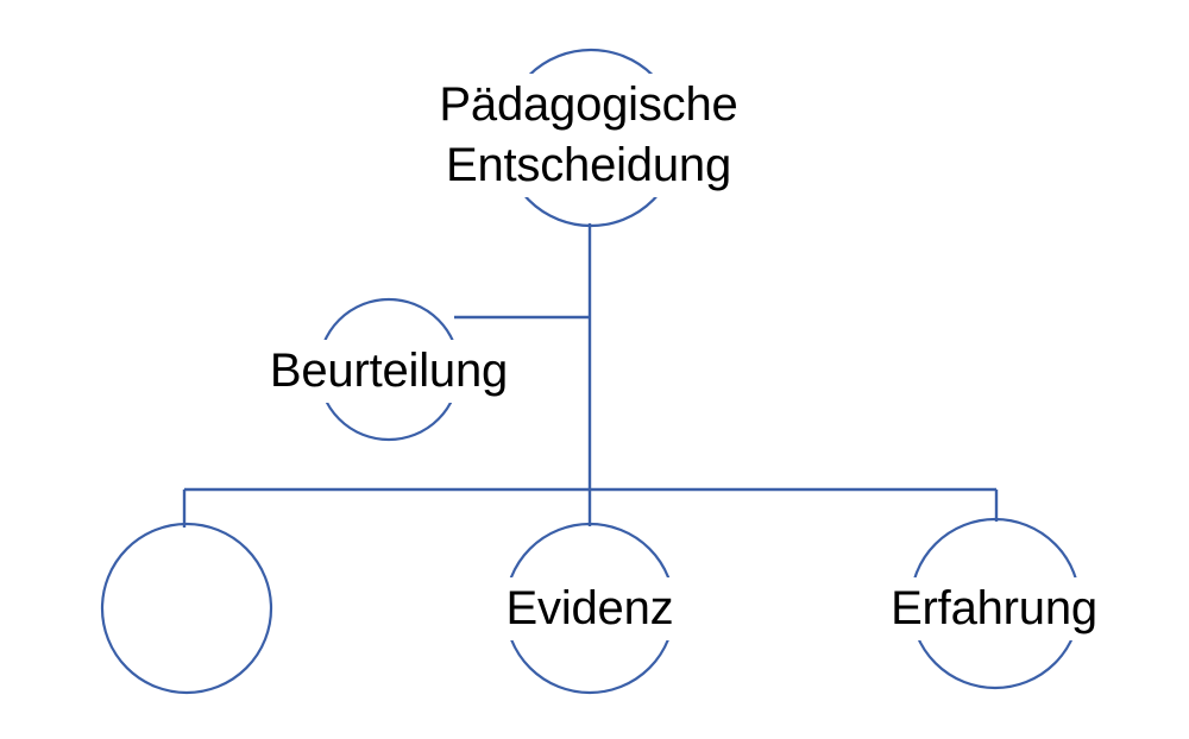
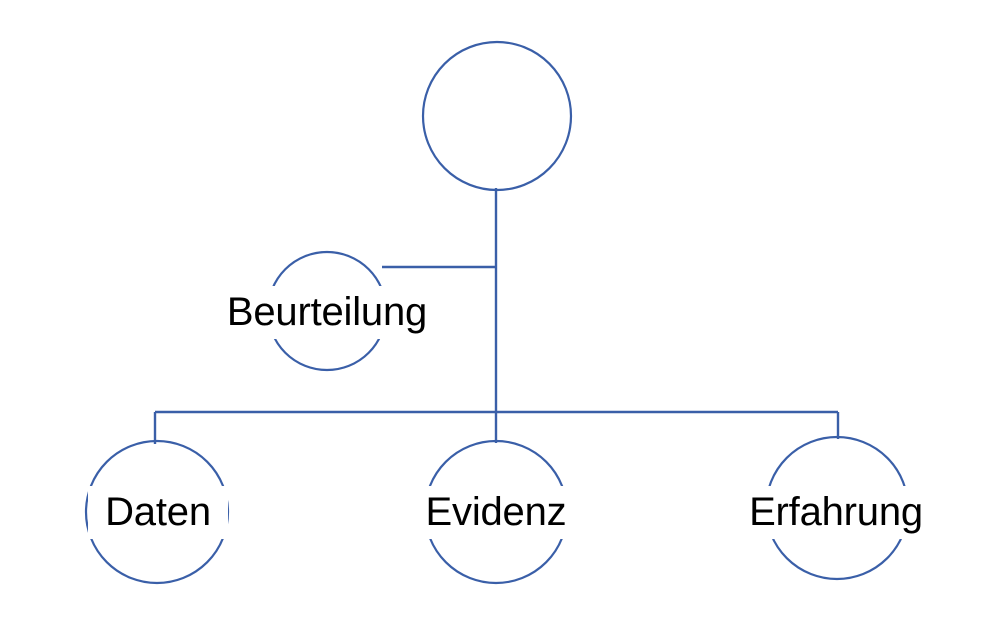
- Pädagogische
- Entscheidung
  Beurteilung
+ Daten
  Evidenz
  Erfahrung
